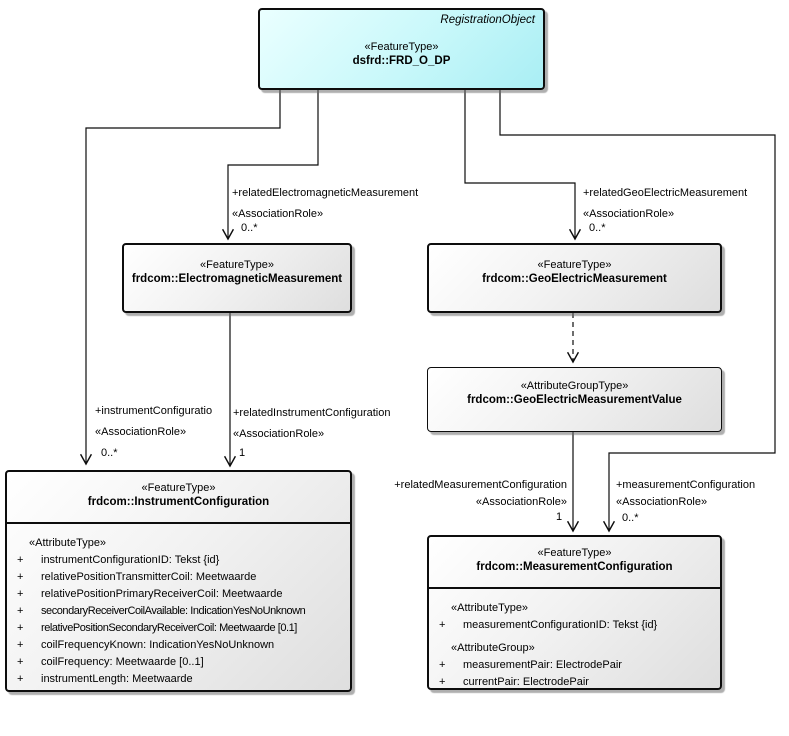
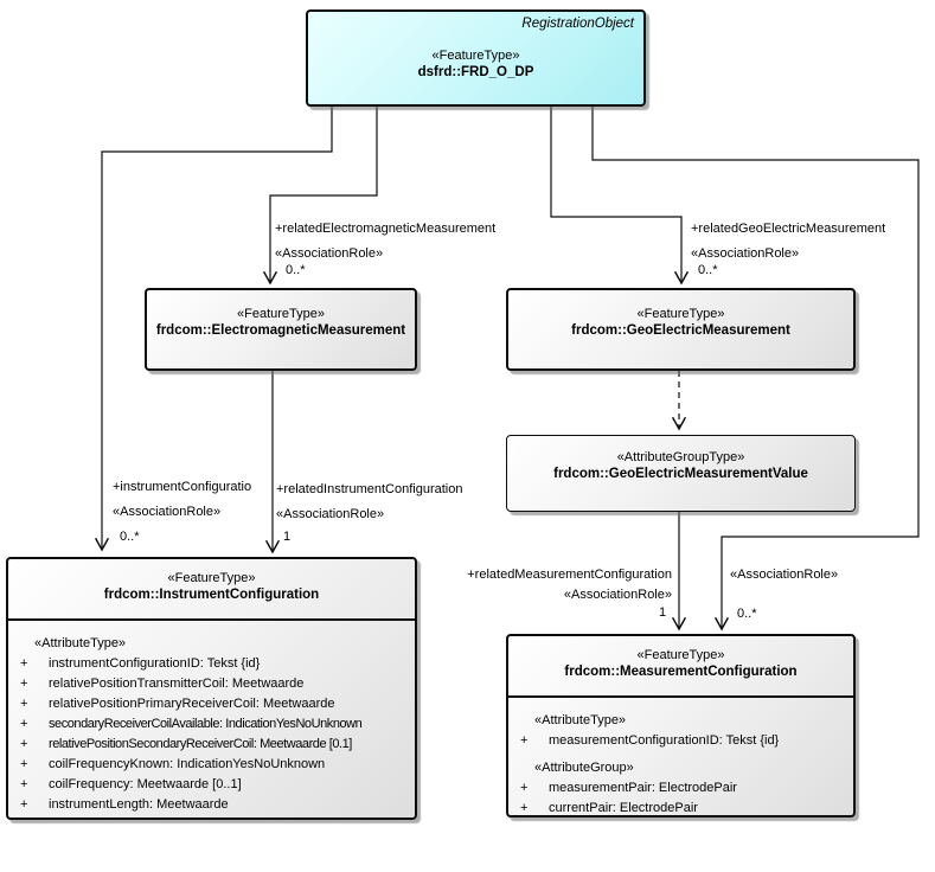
  RegistrationObject
  «FeatureType»
  dsfrd::FRD_O_DP
  «FeatureType»
  frdcom::ElectromagneticMeasurement
  «FeatureType»
  frdcom::GeoElectricMeasurement
  «AttributeGroupType»
  frdcom::GeoElectricMeasurementValue
  «FeatureType»
  frdcom::InstrumentConfiguration
  «AttributeType»
  +
  instrumentConfigurationID: Tekst {id}
  +
  relativePositionTransmitterCoil: Meetwaarde
  +
  relativePositionPrimaryReceiverCoil: Meetwaarde
  +
  secondaryReceiverCoilAvailable: IndicationYesNoUnknown
  +
  relativePositionSecondaryReceiverCoil: Meetwaarde [0.1]
  +
  coilFrequencyKnown: IndicationYesNoUnknown
  +
  coilFrequency: Meetwaarde [0..1]
  +
  instrumentLength: Meetwaarde
  «FeatureType»
  frdcom::MeasurementConfiguration
  «AttributeType»
  +
  measurementConfigurationID: Tekst {id}
  «AttributeGroup»
  +
  measurementPair: ElectrodePair
  +
  currentPair: ElectrodePair
  +instrumentConfiguratio
  «AssociationRole»
  0..*
  +relatedElectromagneticMeasurement
  «AssociationRole»
  0..*
  +relatedGeoElectricMeasurement
  «AssociationRole»
  0..*
  +relatedInstrumentConfiguration
  «AssociationRole»
  1
  +relatedMeasurementConfiguration
  «AssociationRole»
  1
- +measurementConfiguration
  «AssociationRole»
  0..*
